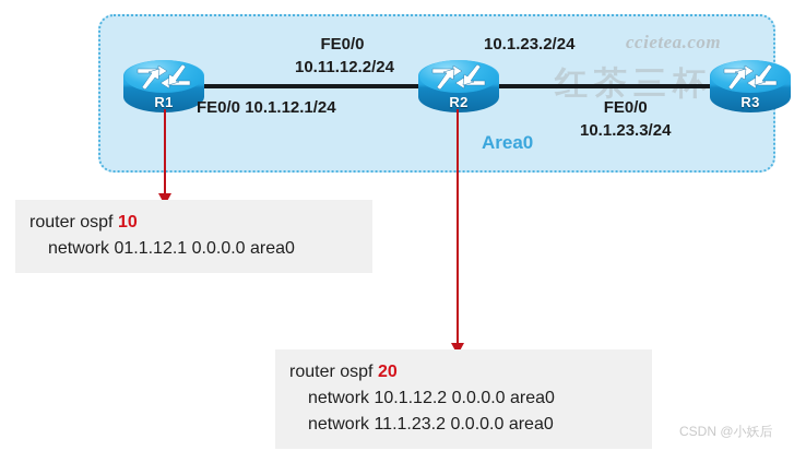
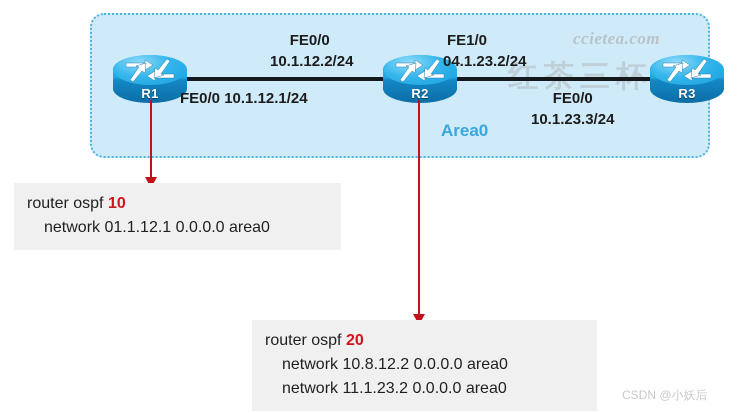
  ccietea.com
  R1
  R2
  R3
  FE0/0 10.1.12.1/24
  FE0/0
- 10.11.12.2/24
+ 10.1.12.2/24
+ FE1/0
- 10.1.23.2/24
+ 04.1.23.2/24
  FE0/0
  10.1.23.3/24
  Area0
  router ospf 10
  network 01.1.12.1 0.0.0.0 area0
  router ospf 20
- network 10.1.12.2 0.0.0.0 area0
+ network 10.8.12.2 0.0.0.0 area0
  network 11.1.23.2 0.0.0.0 area0
  CSDN @小妖后
